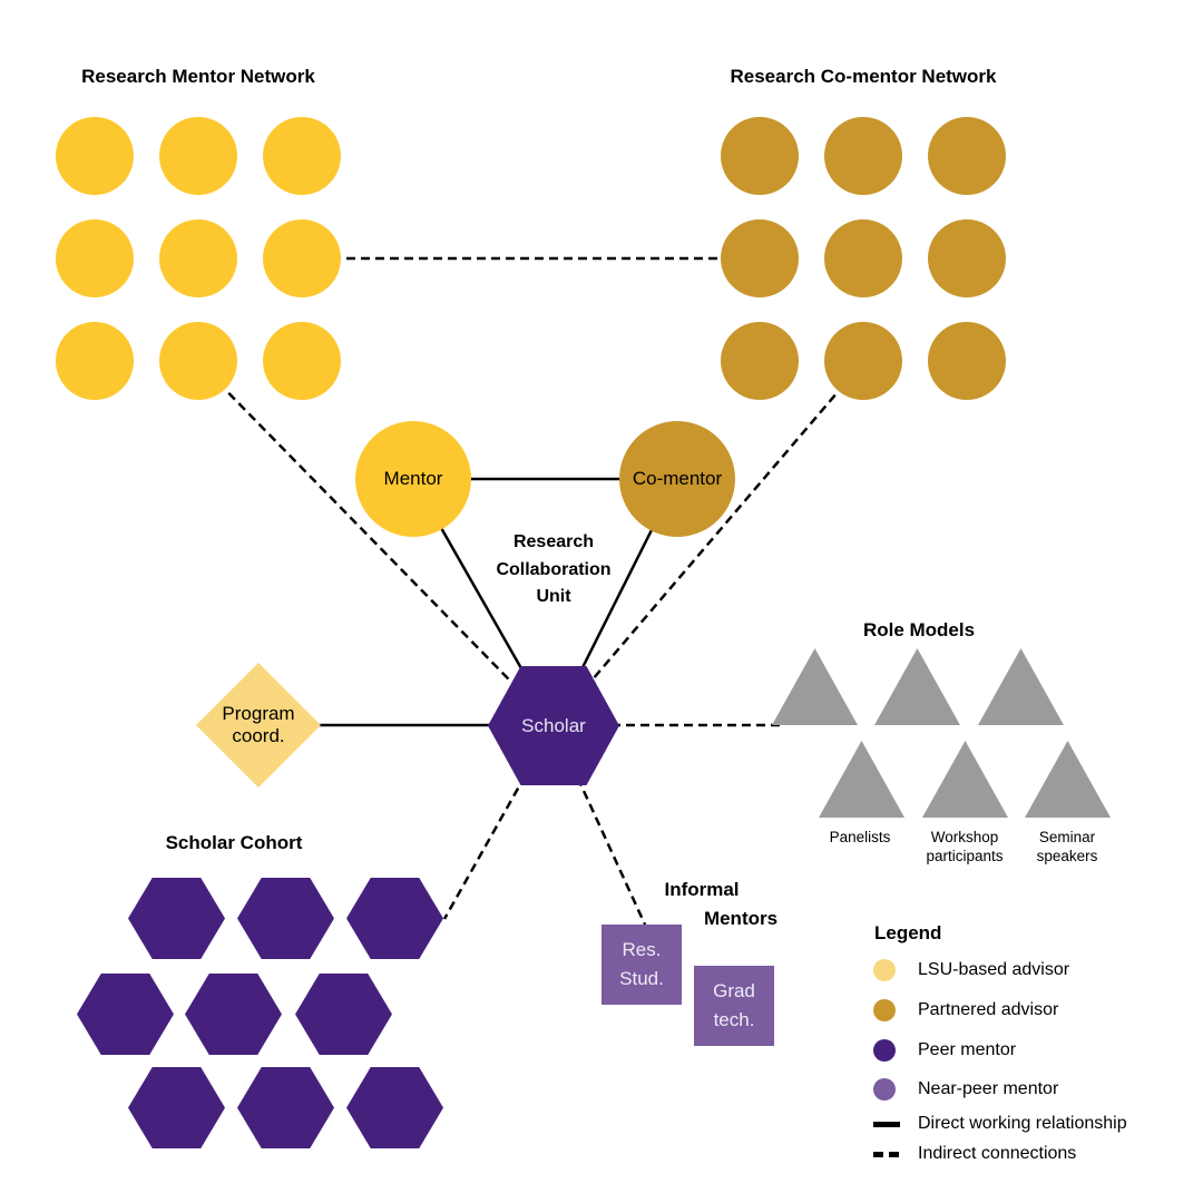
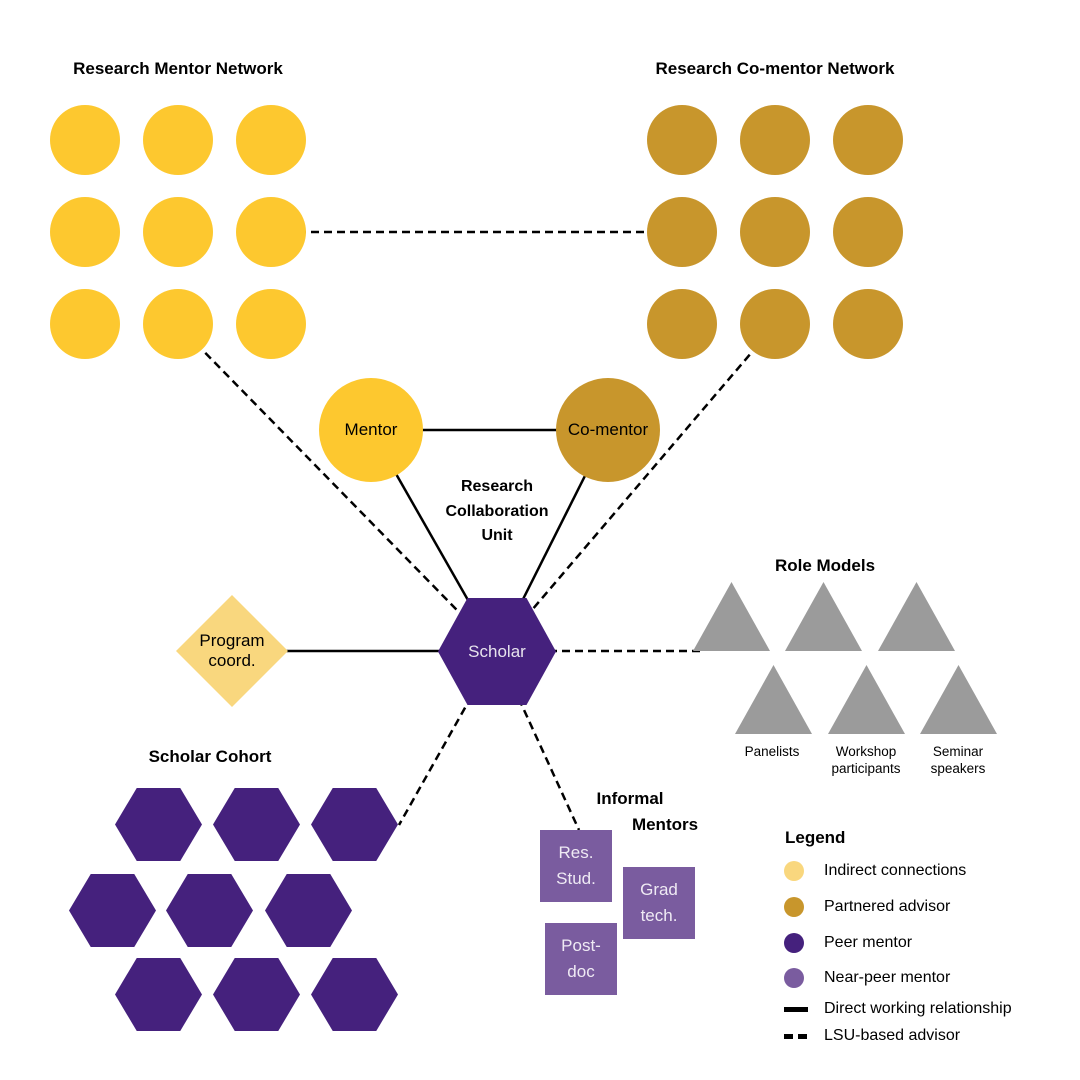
  Research Mentor Network
  Research Co-mentor Network
  Mentor
  Co-mentor
  Research
  Collaboration
  Unit
  Scholar
  Program
  coord.
  Scholar Cohort
  Role Models
  Panelists
  Workshop
  participants
  Seminar
  speakers
  Informal
  Mentors
  Res.
  Stud.
  Grad
  tech.
+ Post-
+ doc
  Legend
- LSU-based advisor
+ Indirect connections
  Partnered advisor
  Peer mentor
  Near-peer mentor
  Direct working relationship
- Indirect connections
+ LSU-based advisor
